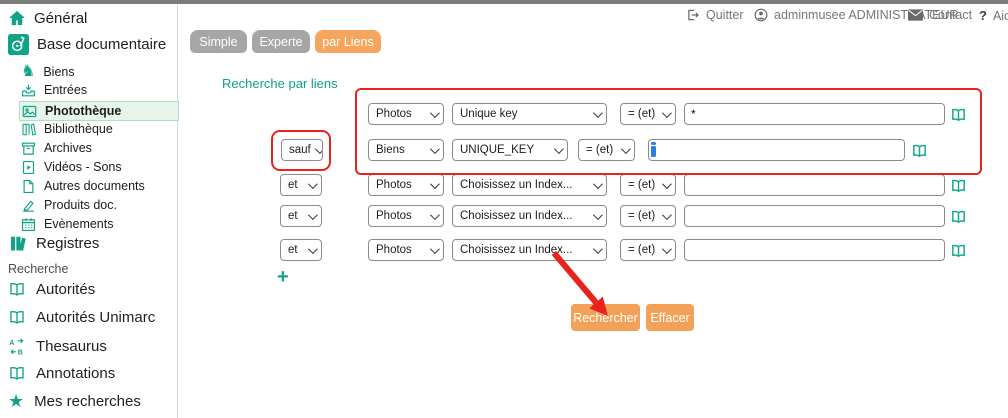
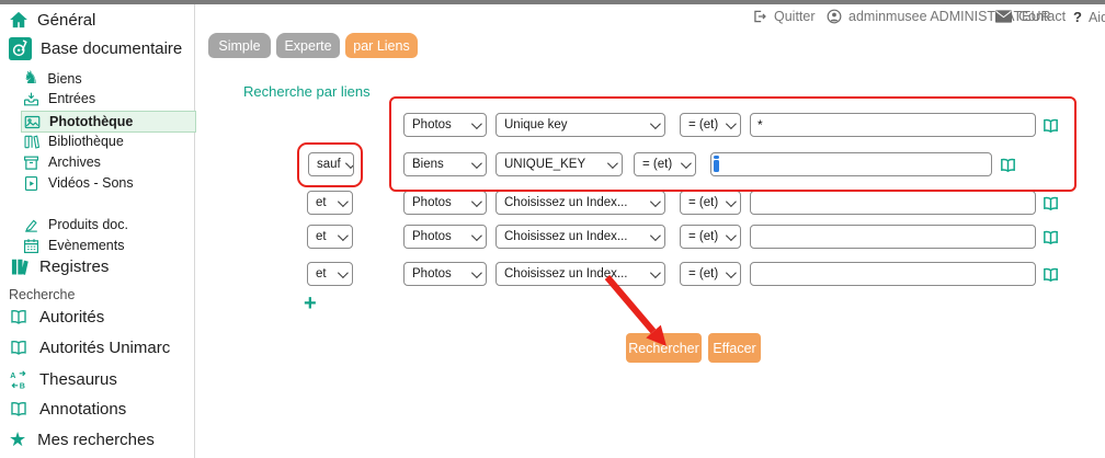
  Général
  Base documentaire
  ♞
  Biens
  Entrées
  Photothèque
  Bibliothèque
  Archives
  Vidéos - Sons
- Autres documents
  Produits doc.
  Evènements
  Registres
  Recherche
  Autorités
  Autorités Unimarc
  A
  B
  Thesaurus
  Annotations
  ★
  Mes recherches
  Quitter
  adminmusee ADMINISTTEUR
  Contact
  ?
  Simple
  Experte
  par Liens
  Recherche par liens
  Photos
  Unique key
  = (et)
  *
  sauf
  Biens
  UNIQUE_KEY
  = (et)
  et
  Photos
  Choisissez un Index...
  = (et)
  et
  Photos
  Choisissez un Index...
  = (et)
  et
  Photos
  Choisissez un Index...
  = (et)
  +
  Rechercher
  Effacer
